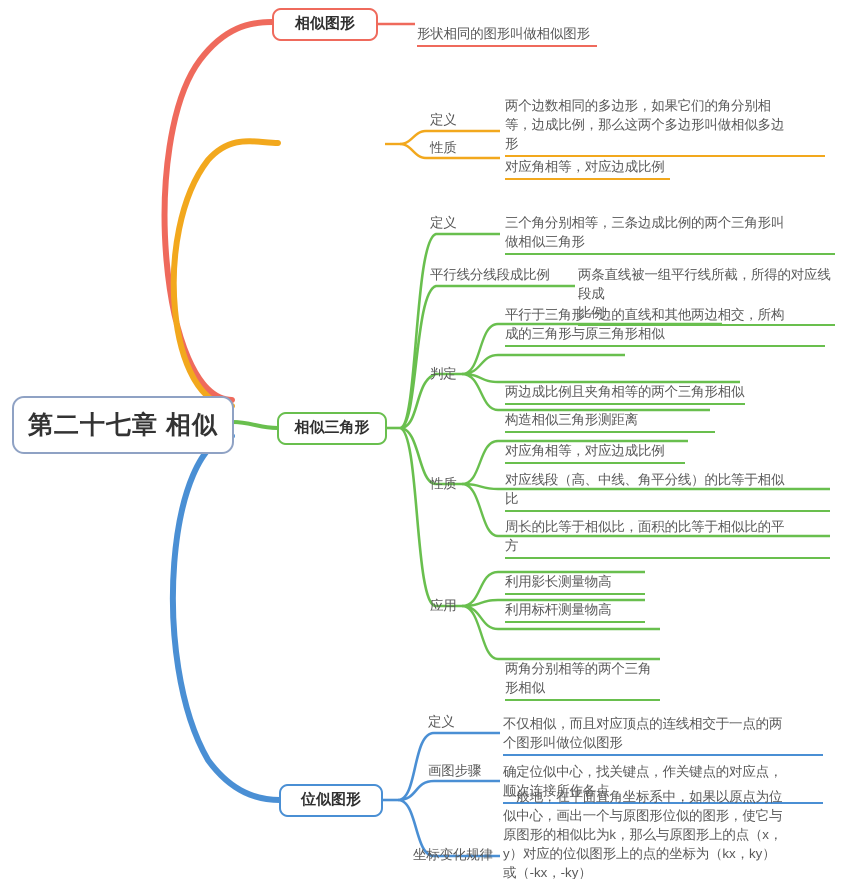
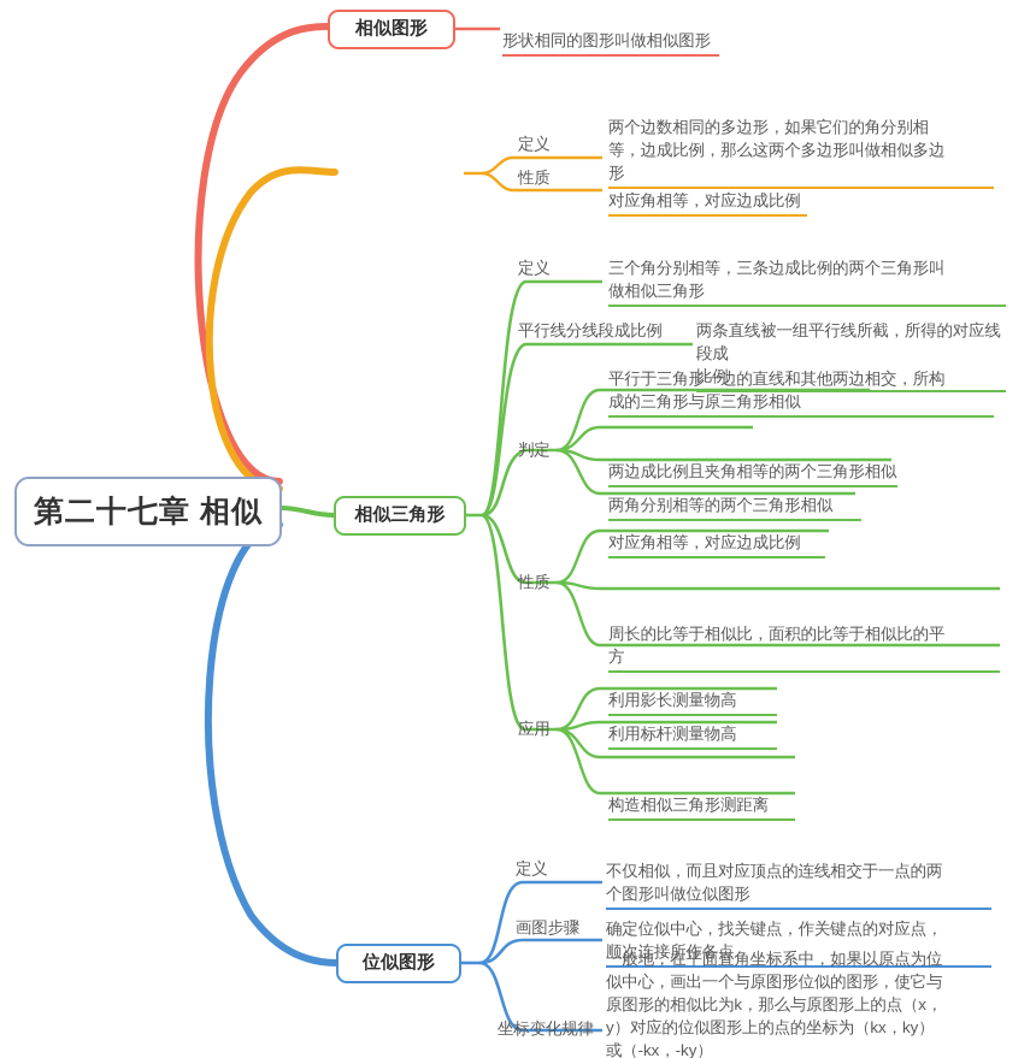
  第二十七章 相似
  相似图形
  相似三角形
  位似图形
  形状相同的图形叫做相似图形
  定义
  两个边数相同的多边形，如果它们的角分别相
  等，边成比例，那么这两个多边形叫做相似多边
  形
  性质
  对应角相等，对应边成比例
  定义
  三个角分别相等，三条边成比例的两个三角形叫
  做相似三角形
  平行线分线段成比例
  两条直线被一组平行线所截，所得的对应线段成
  比例
  判定
  平行于三角形一边的直线和其他两边相交，所构
  成的三角形与原三角形相似
  两边成比例且夹角相等的两个三角形相似
- 构造相似三角形测距离
+ 两角分别相等的两个三角形相似
  性质
  对应角相等，对应边成比例
- 对应线段（高、中线、角平分线）的比等于相似
- 比
  周长的比等于相似比，面积的比等于相似比的平
  方
  应用
  利用影长测量物高
  利用标杆测量物高
- 两角分别相等的两个三角形相似
+ 构造相似三角形测距离
  定义
  不仅相似，而且对应顶点的连线相交于一点的两
  个图形叫做位似图形
  画图步骤
  确定位似中心，找关键点，作关键点的对应点，
  顺次连接所作各点
  坐标变化规律
  一般地，在平面直角坐标系中，如果以原点为位
  似中心，画出一个与原图形位似的图形，使它与
  原图形的相似比为k，那么与原图形上的点（x，
  y）对应的位似图形上的点的坐标为（kx，ky）
  或（-kx，-ky）
